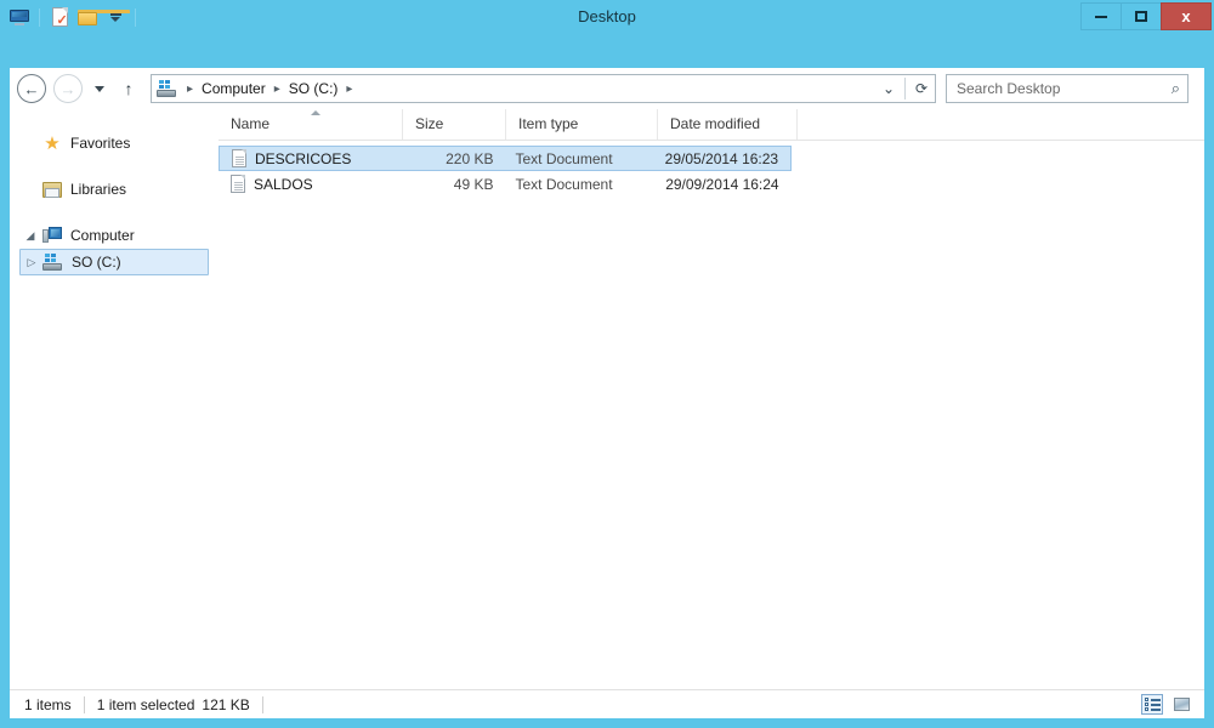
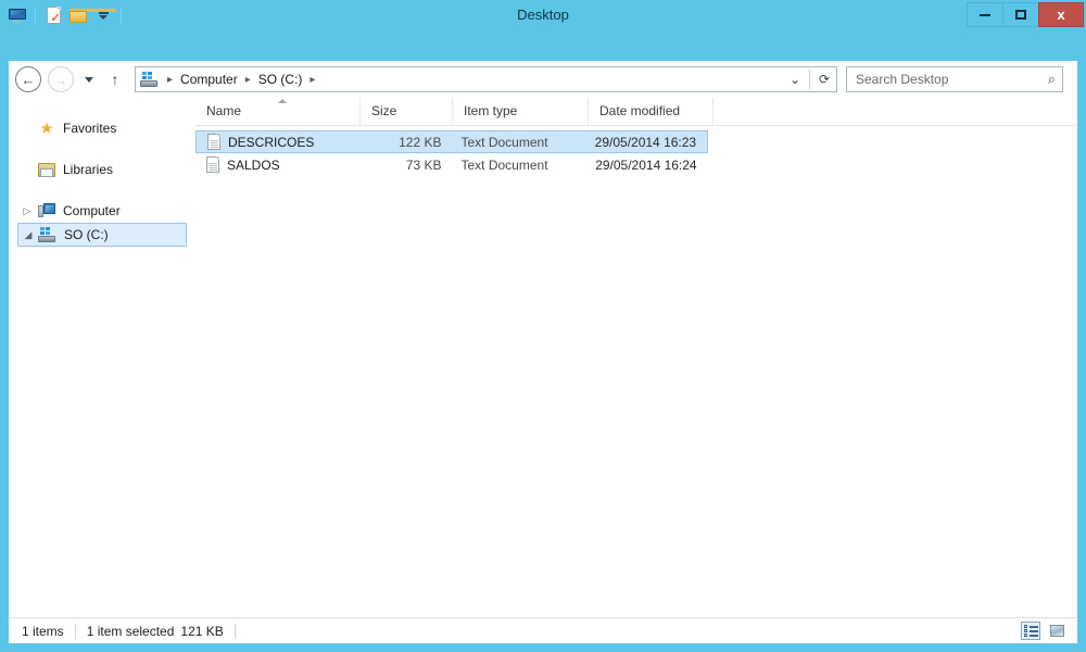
  ✓
  Desktop
  x
  ←
  →
  ↑
  ▸
  Computer
  ▸
  SO (C:)
  ▸
  ⌄
  ⟳
  Search Desktop
  ⌕
  ★
  Favorites
  Libraries
- ◢
+ ▷
  Computer
- ▷
+ ◢
  SO (C:)
  Name
  Size
  Item type
  Date modified
  DESCRICOES
- 220 KB
+ 122 KB
  Text Document
  29/05/2014 16:23
  SALDOS
- 49 KB
+ 73 KB
  Text Document
- 29/09/2014 16:24
+ 29/05/2014 16:24
  1 items
  1 item selected
  121 KB
